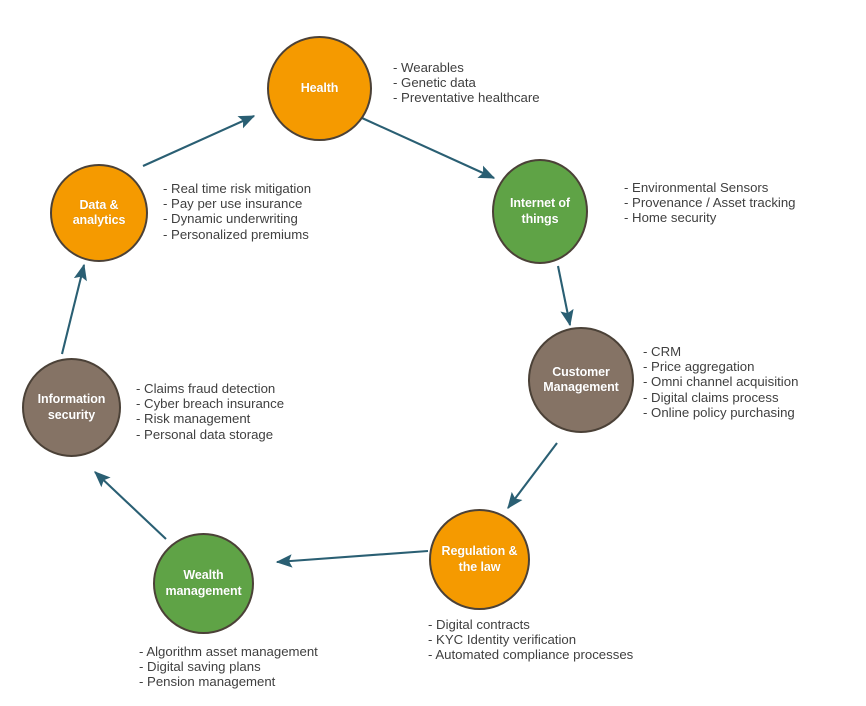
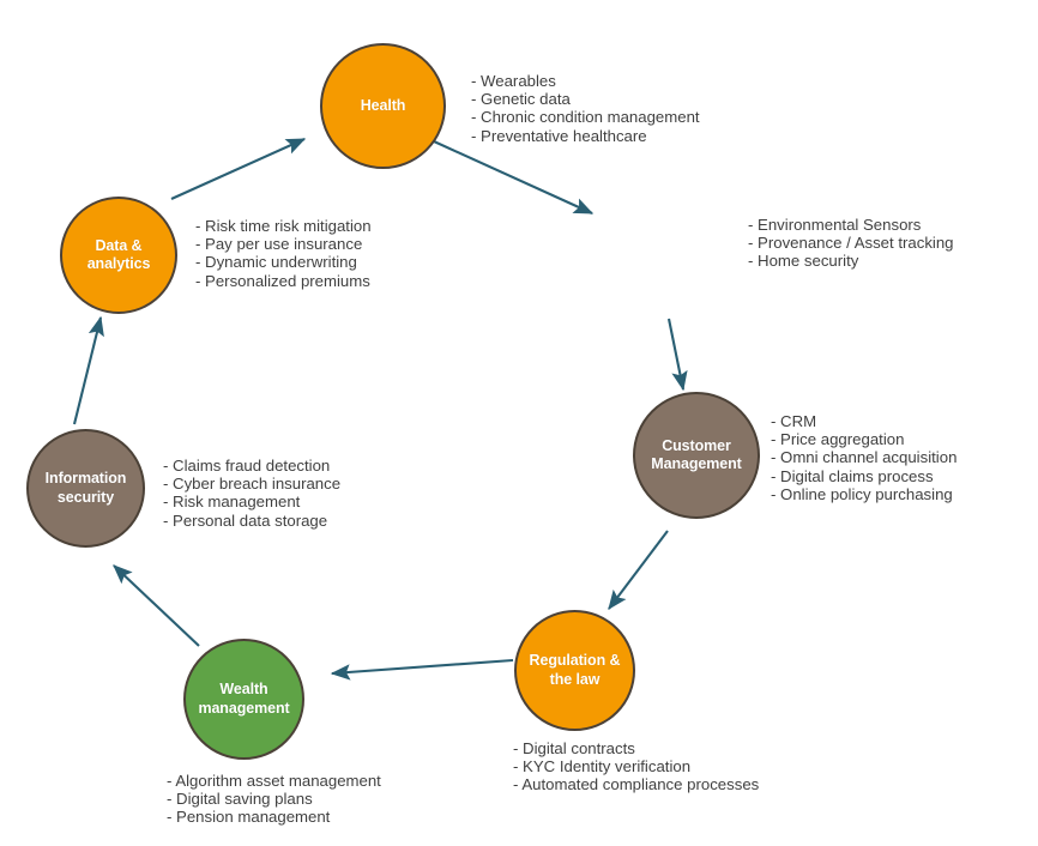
  Health
  - Wearables
  - Genetic data
+ - Chronic condition management
  - Preventative healthcare
- Internet of
- things
  - Environmental Sensors
  - Provenance / Asset tracking
  - Home security
  Customer
  Management
  - CRM
  - Price aggregation
  - Omni channel acquisition
  - Digital claims process
  - Online policy purchasing
  Regulation &
  the law
  - Digital contracts
  - KYC Identity verification
  - Automated compliance processes
  Wealth
  management
  - Algorithm asset management
  - Digital saving plans
  - Pension management
  Information
  security
  - Claims fraud detection
  - Cyber breach insurance
  - Risk management
  - Personal data storage
  Data &
  analytics
- - Real time risk mitigation
+ - Risk time risk mitigation
  - Pay per use insurance
  - Dynamic underwriting
  - Personalized premiums
